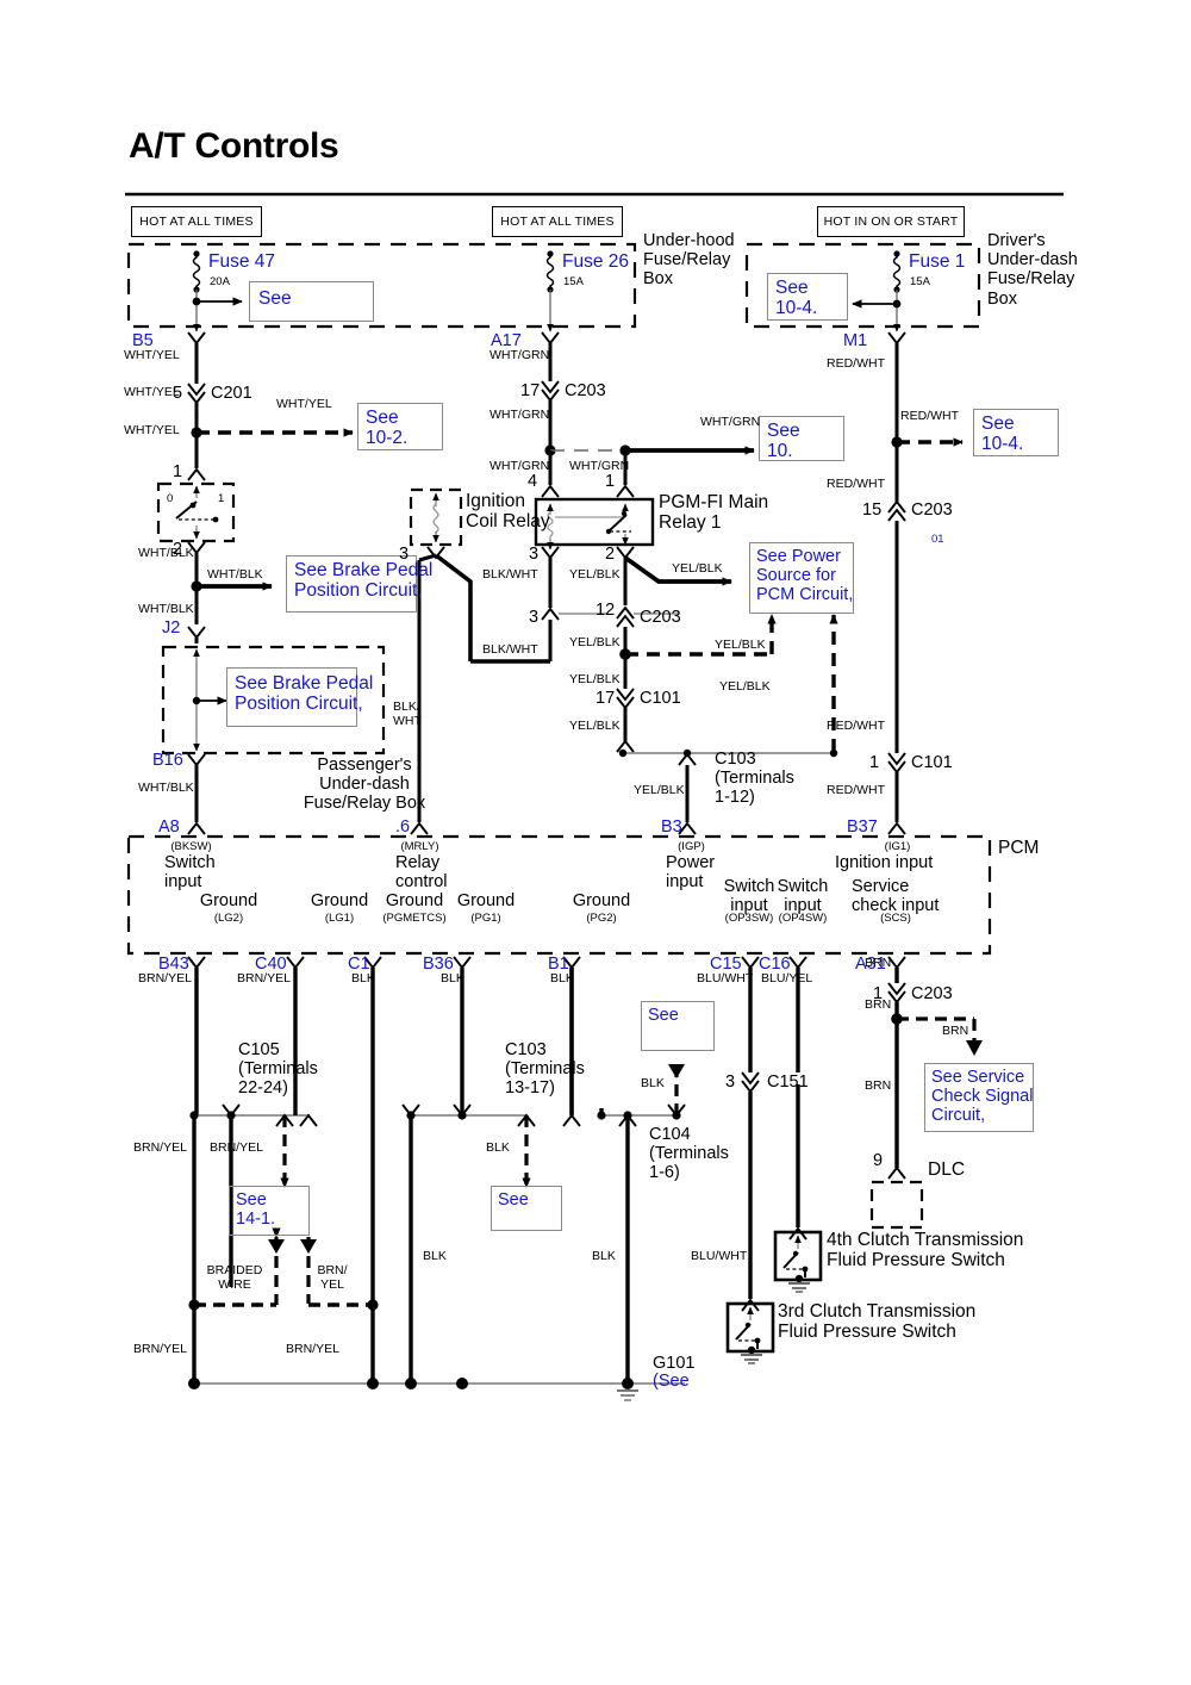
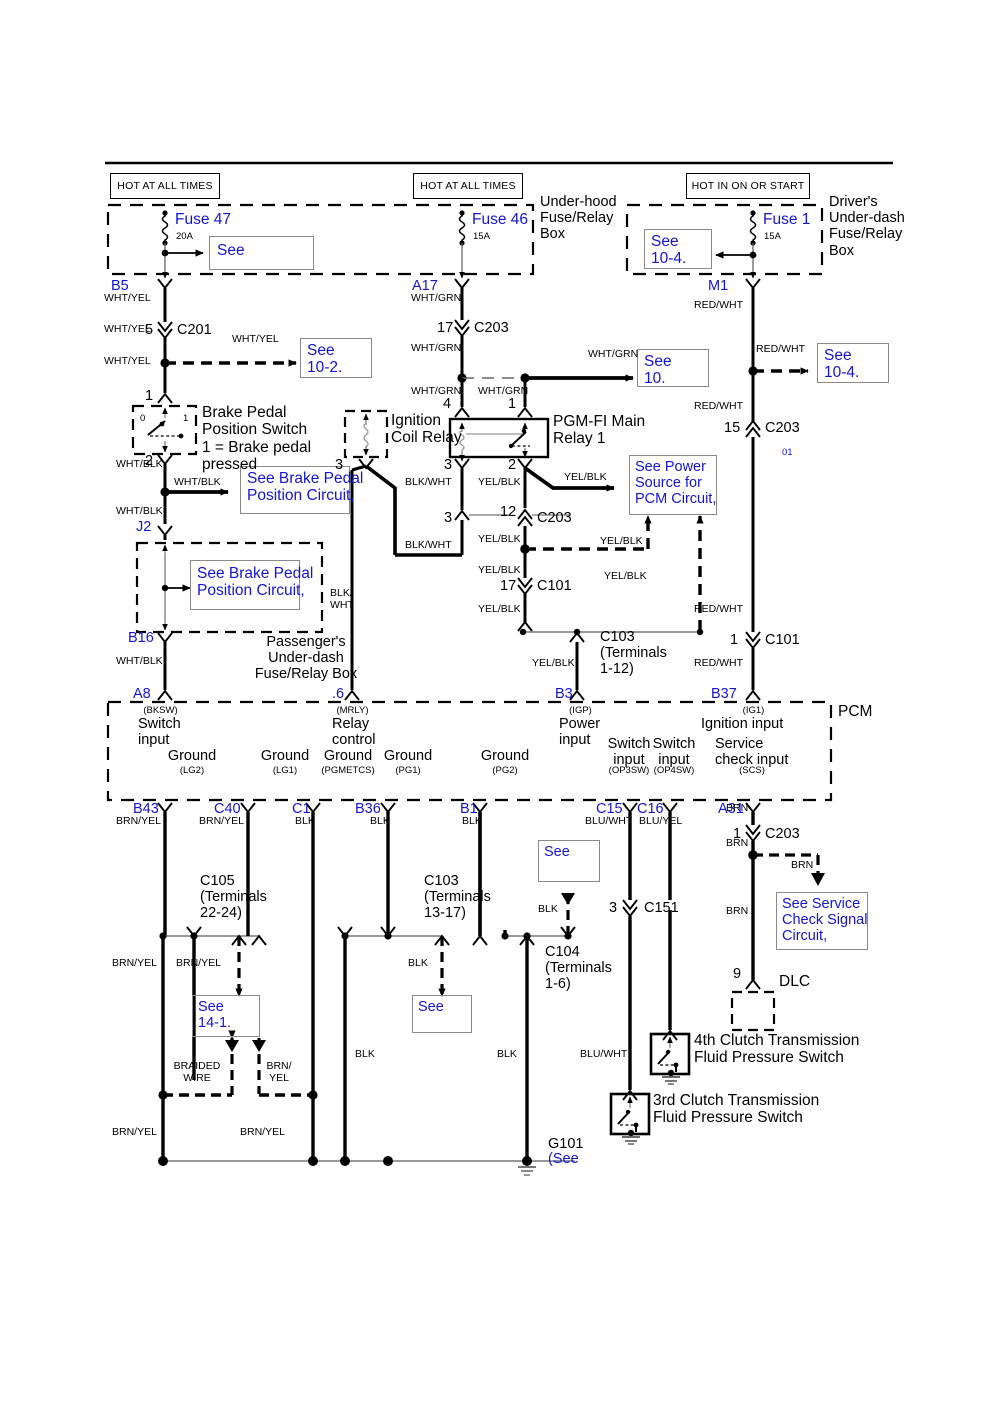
- A/T Controls
  HOT AT ALL TIMES
  HOT AT ALL TIMES
  HOT IN ON OR START
  Fuse 47
  20A
- Fuse 26
+ Fuse 46
  15A
  Fuse 1
  15A
  Under-hood
  Fuse/Relay
  Box
  Driver's
  Under-dash
  Fuse/Relay
  Box
  See
  See
  10-4.
  See
  10-2.
  See
  10.
  See
  10-4.
  See Brake Pedal
  Position Circuit,
  See Brake Pedal
  Position Circuit,
  See Power
  Source for
  PCM Circuit,
  See
  14-1.
  See
  See
  See Service
  Check Signal
  Circuit,
  B5
  A17
  M1
  J2
  B16
  A8
  .6
  B3
  B37
  01
  B43
  C40
  C1
  B36
  B1
  C15
  C16
  A31
  WHT/YEL
  WHT/YEL
  WHT/YEL
  WHT/YEL
  WHT/BLK
  WHT/BLK
  WHT/BLK
  WHT/BLK
  WHT/GRN
  WHT/GRN
  WHT/GRN
  WHT/GRN
  WHT/GRN
  BLK/WHT
  BLK/WHT
  BLK/
  WHT
  YEL/BLK
  YEL/BLK
  YEL/BLK
  YEL/BLK
  YEL/BLK
  YEL/BLK
  YEL/BLK
  YEL/BLK
  RED/WHT
  RED/WHT
  RED/WHT
  RED/WHT
  RED/WHT
  5
  C201
  17
  C203
  3
  12
  C203
  17
  C101
  15
  C203
  1
  C101
  C103
  (Terminals
  1-12)
  C105
  (Terminals
  22-24)
  C103
  (Terminals
  13-17)
  C104
  (Terminals
  1-6)
  3
  C151
  1
  C203
  G101
  (See
+ Brake Pedal
+ Position Switch
+ 1 = Brake pedal
+ pressed
  0
  1
  1
  2
  Ignition
  Coil Relay
  3
  PGM-FI Main
  Relay 1
  4
  1
  3
  2
  Passenger's
  Under-dash
  Fuse/Relay Box
  (BKSW)
  Switch
  input
  (MRLY)
  Relay
  control
  (IGP)
  Power
  input
  (IG1)
  Ignition input
  Ground
  (LG2)
  Ground
  (LG1)
  Ground
  (PGMETCS)
  Ground
  (PG1)
  Ground
  (PG2)
  Switch
  input
  (OP3SW)
  Switch
  input
  (OP4SW)
  Service
  check input
  (SCS)
  PCM
  BRN/YEL
  BRN/YEL
  BLK
  BLK
  BLK
  BLU/WHT
  BLU/YEL
  BRN
  BRN
  BRN
  BRN
  BRN/YEL
  BRN/YEL
  BLK
  BLK
  BLK
  BLK
  BRAIDED
  WIRE
  BRN/
  YEL
  BRN/YEL
  BRN/YEL
  BLU/WHT
  DLC
  9
  3rd Clutch Transmission
  Fluid Pressure Switch
  4th Clutch Transmission
  Fluid Pressure Switch
